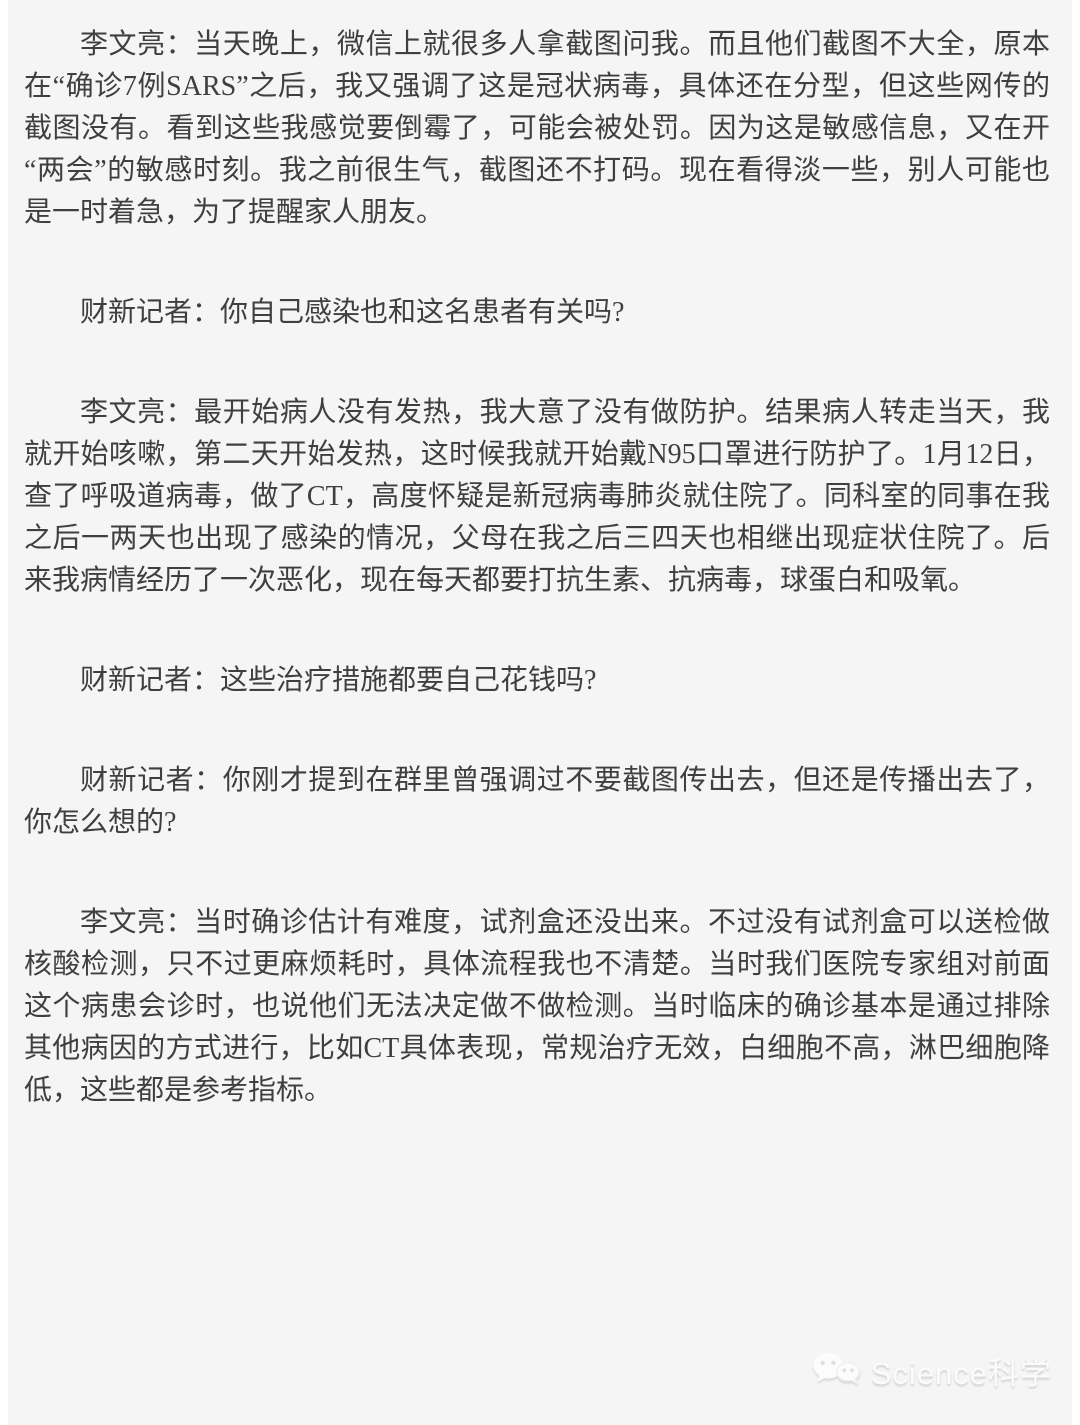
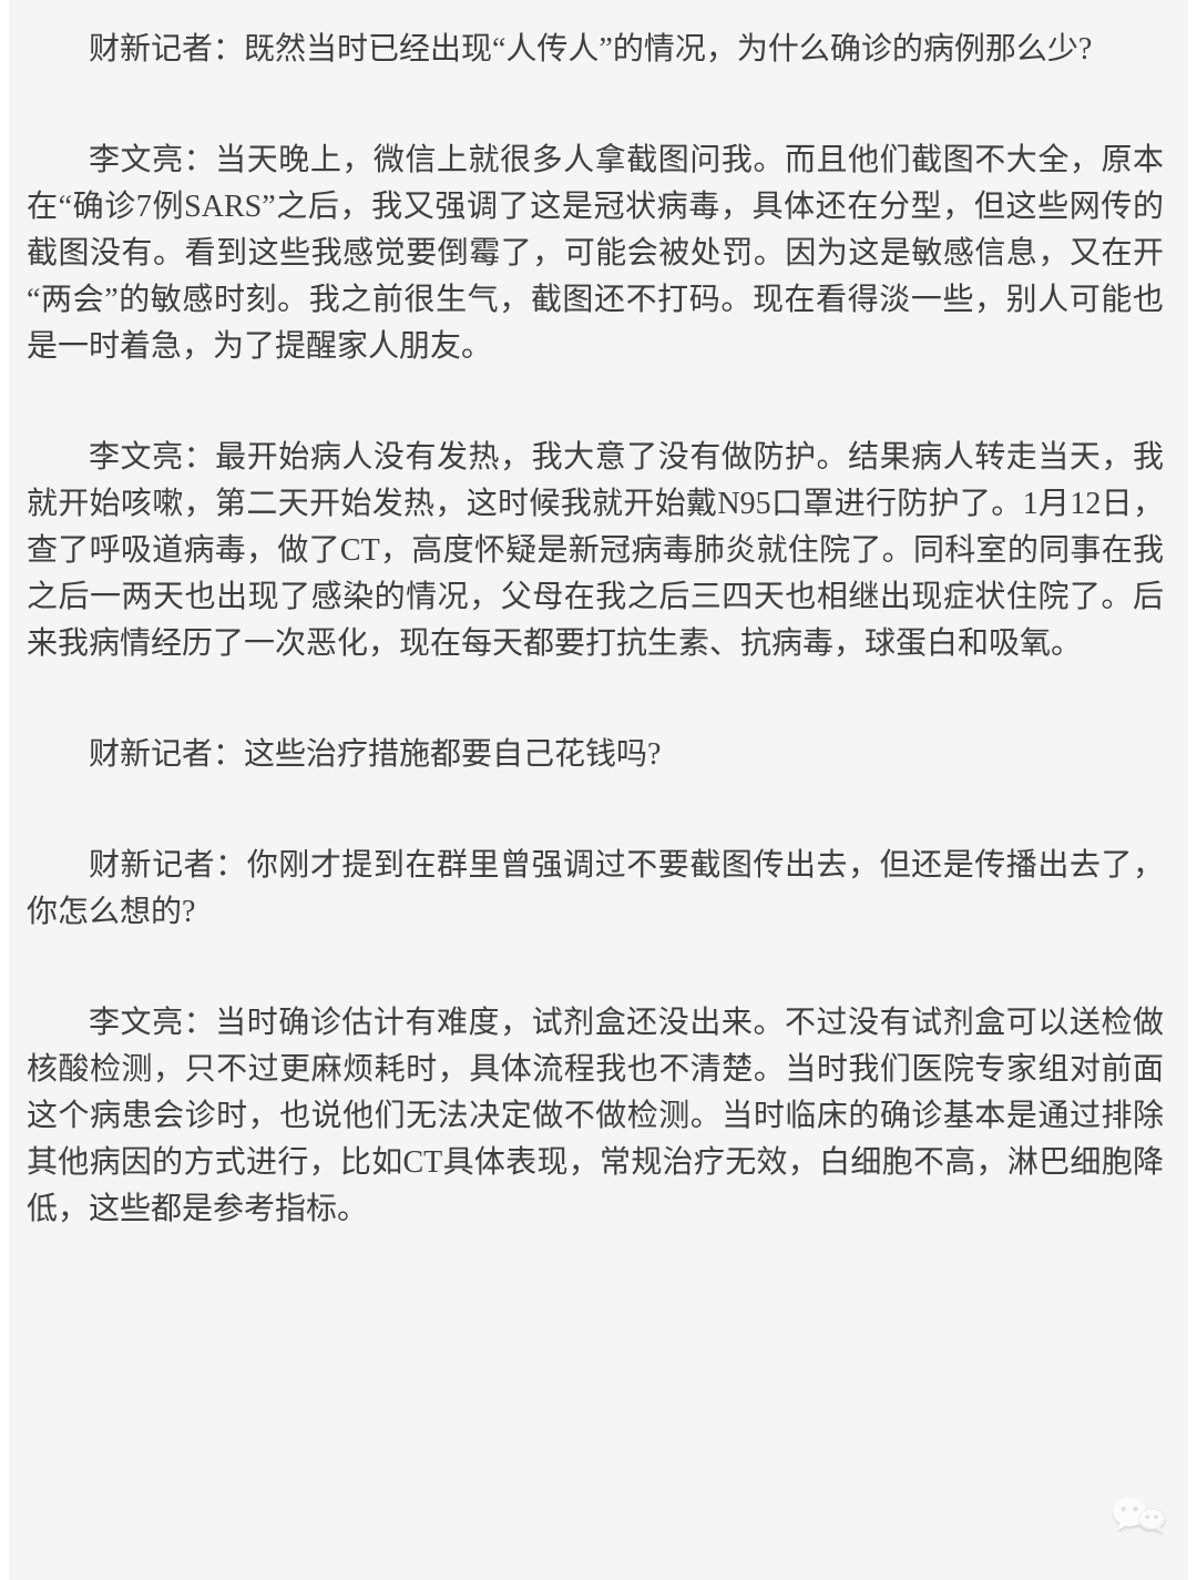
+ 财新记者：既然当时已经出现“人传人”的情况，为什么确诊的病例那么少?
  李文亮：当天晚上，微信上就很多人拿截图问我。而且他们截图不大全，原本在“确诊7例SARS”之后，我又强调了这是冠状病毒，具体还在分型，但这些网传的截图没有。看到这些我感觉要倒霉了，可能会被处罚。因为这是敏感信息，又在开“两会”的敏感时刻。我之前很生气，截图还不打码。现在看得淡一些，别人可能也是一时着急，为了提醒家人朋友。
- 财新记者：你自己感染也和这名患者有关吗?
  李文亮：最开始病人没有发热，我大意了没有做防护。结果病人转走当天，我就开始咳嗽，第二天开始发热，这时候我就开始戴N95口罩进行防护了。1月12日，查了呼吸道病毒，做了CT，高度怀疑是新冠病毒肺炎就住院了。同科室的同事在我之后一两天也出现了感染的情况，父母在我之后三四天也相继出现症状住院了。后来我病情经历了一次恶化，现在每天都要打抗生素、抗病毒，球蛋白和吸氧。
  财新记者：这些治疗措施都要自己花钱吗?
  财新记者：你刚才提到在群里曾强调过不要截图传出去，但还是传播出去了，你怎么想的?
  李文亮：当时确诊估计有难度，试剂盒还没出来。不过没有试剂盒可以送检做核酸检测，只不过更麻烦耗时，具体流程我也不清楚。当时我们医院专家组对前面这个病患会诊时，也说他们无法决定做不做检测。当时临床的确诊基本是通过排除其他病因的方式进行，比如CT具体表现，常规治疗无效，白细胞不高，淋巴细胞降低，这些都是参考指标。
- Science科学
